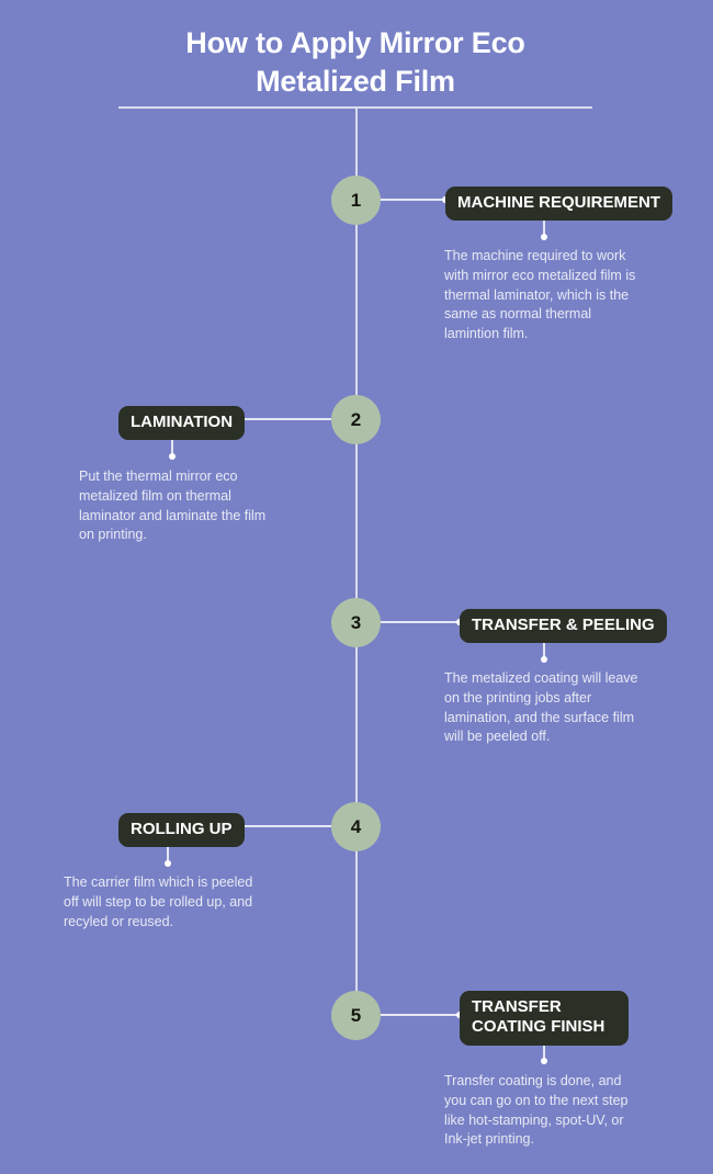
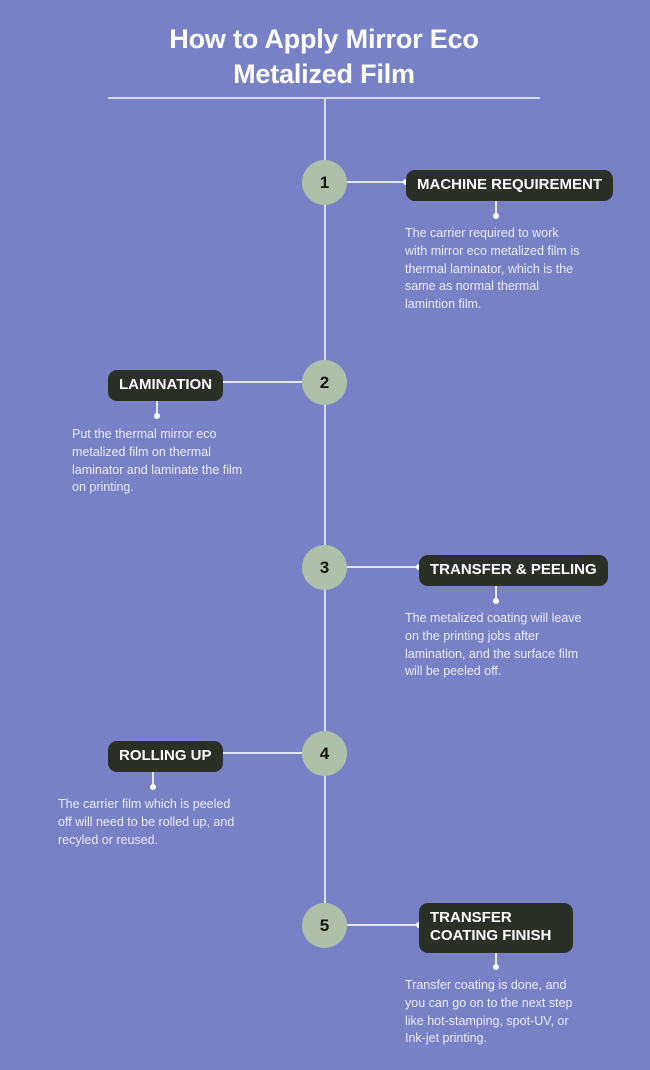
  How to Apply Mirror Eco Metalized Film
  1
  MACHINE REQUIREMENT
- The machine required to work with mirror eco metalized film is thermal laminator, which is the same as normal thermal lamintion film.
+ The carrier required to work with mirror eco metalized film is thermal laminator, which is the same as normal thermal lamintion film.
  2
  LAMINATION
  Put the thermal mirror eco metalized film on thermal laminator and laminate the film on printing.
  3
  TRANSFER & PEELING
  The metalized coating will leave on the printing jobs after lamination, and the surface film will be peeled off.
  4
  ROLLING UP
- The carrier film which is peeled off will step to be rolled up, and recyled or reused.
+ The carrier film which is peeled off will need to be rolled up, and recyled or reused.
  5
  TRANSFER COATING FINISH
  Transfer coating is done, and you can go on to the next step like hot-stamping, spot-UV, or Ink-jet printing.
